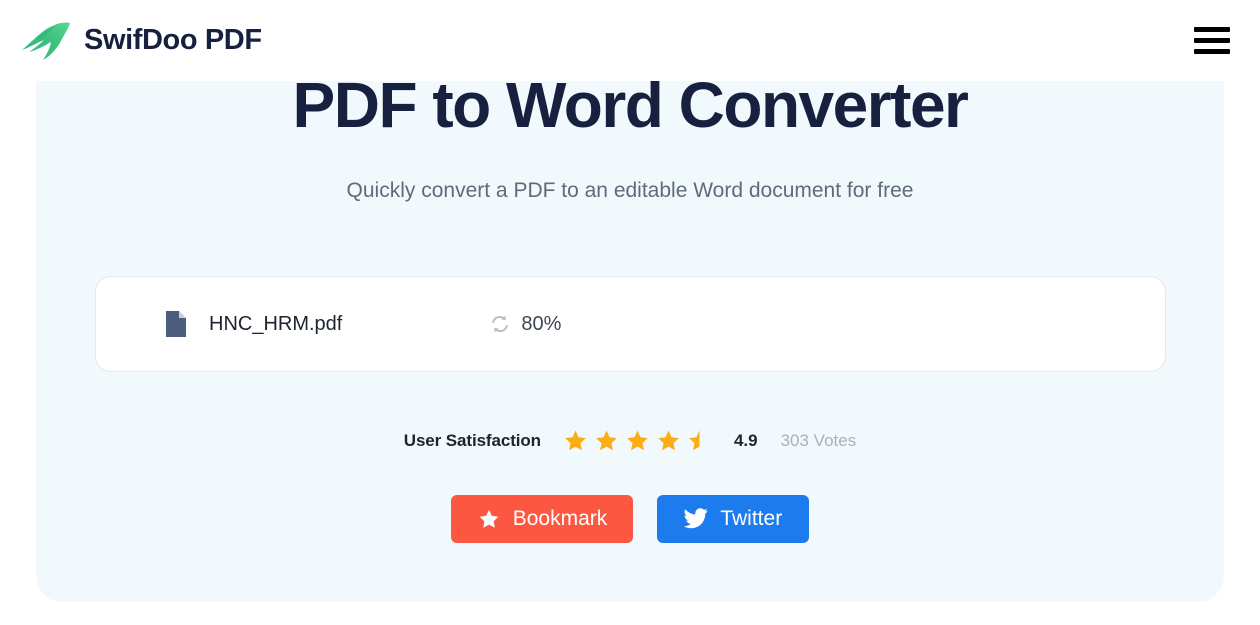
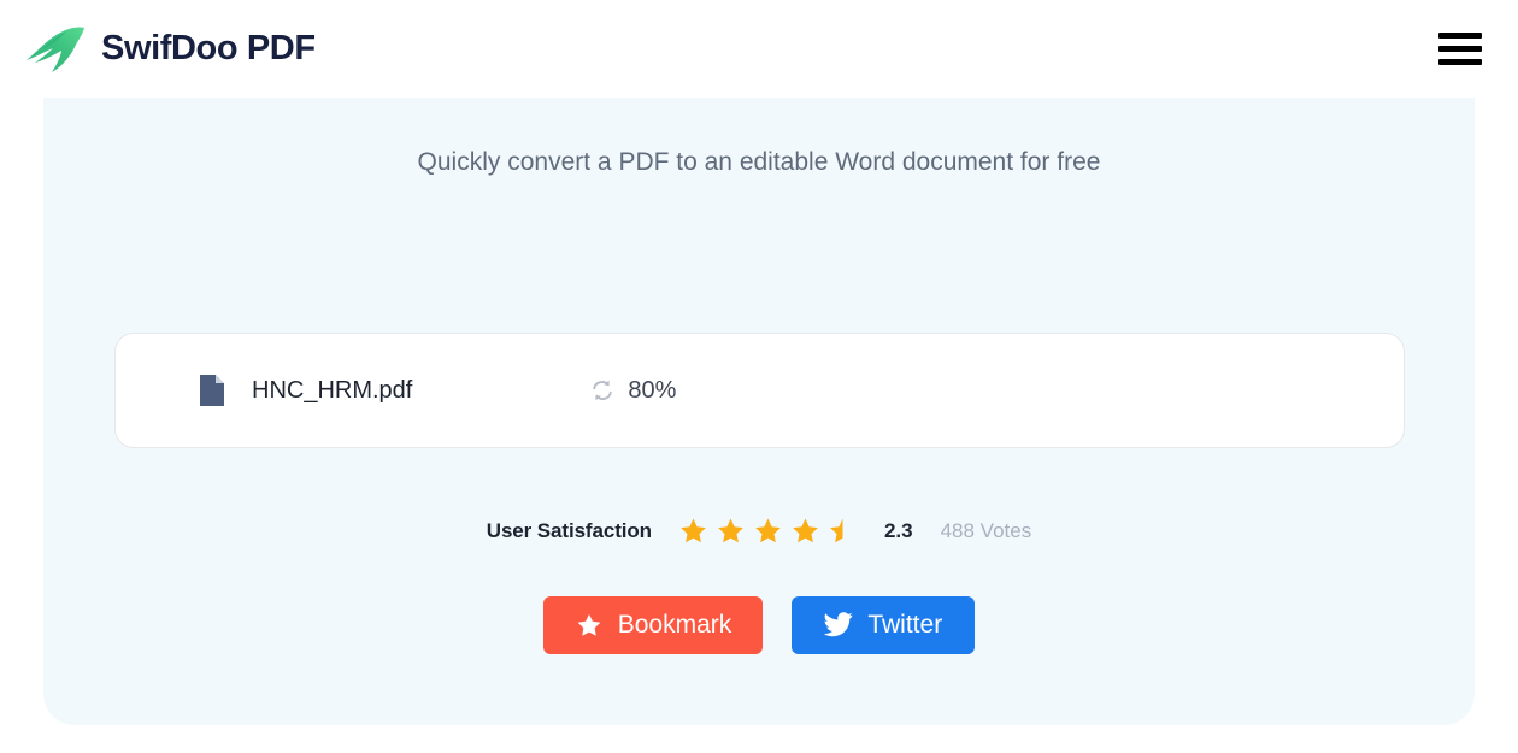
  SwifDoo PDF
- PDF to Word Converter
  Quickly convert a PDF to an editable Word document for free
  HNC_HRM.pdf
  80%
  User Satisfaction
- 4.9
+ 2.3
- 303 Votes
+ 488 Votes
  Bookmark
  Twitter
